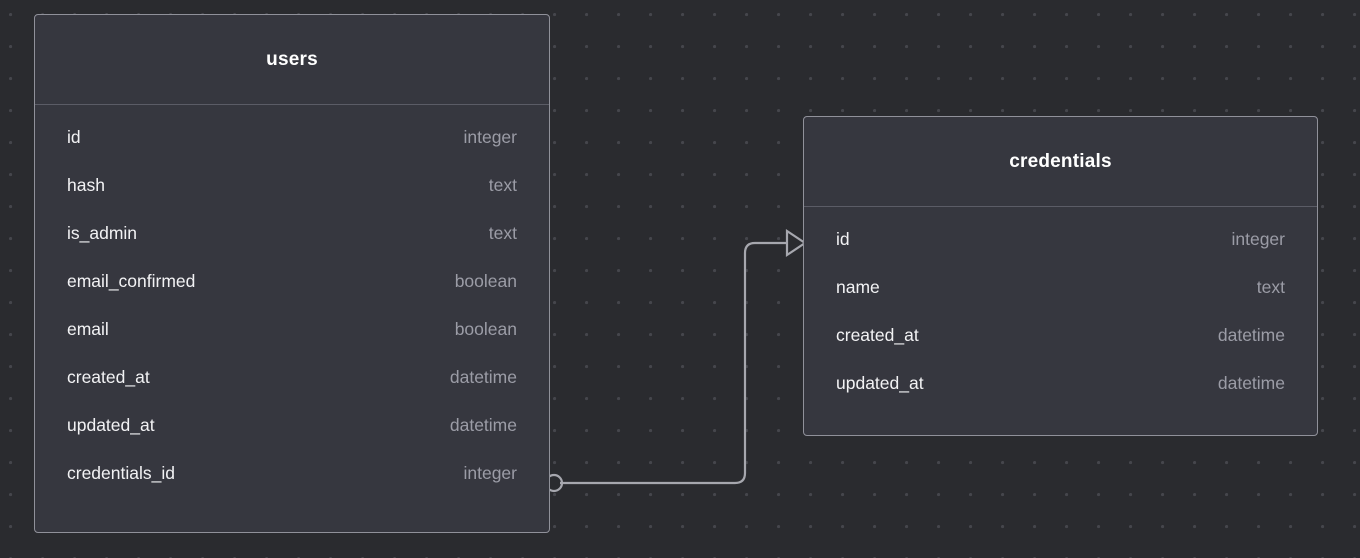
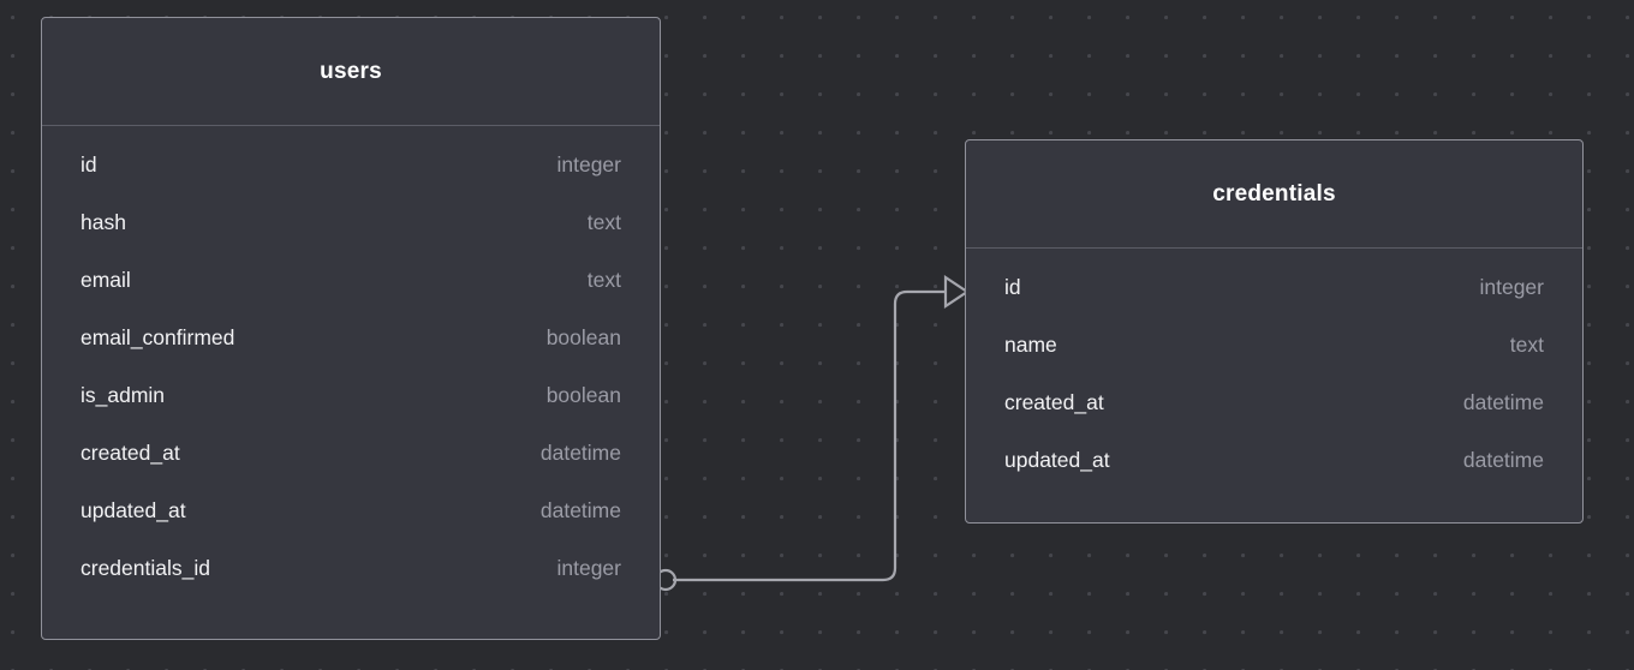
  users
  id
  integer
  hash
  text
- is_admin
+ email
  text
  email_confirmed
  boolean
- email
+ is_admin
  boolean
  created_at
  datetime
  updated_at
  datetime
  credentials_id
  integer
  credentials
  id
  integer
  name
  text
  created_at
  datetime
  updated_at
  datetime
